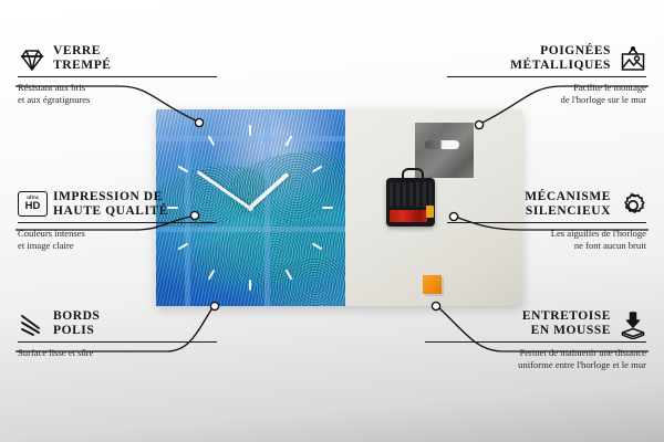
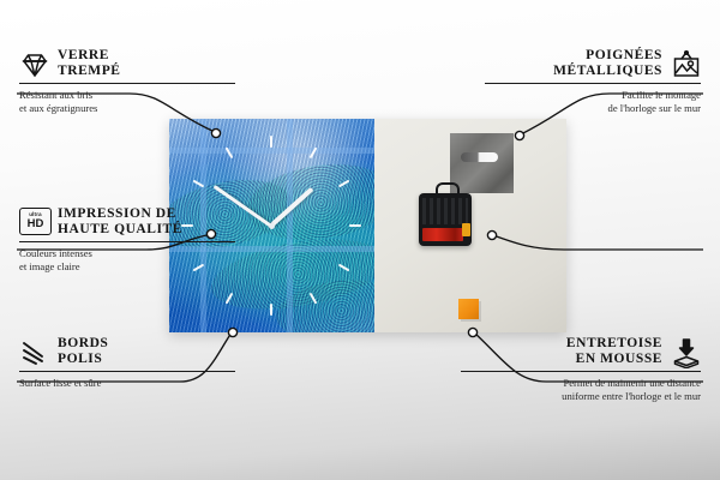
  VERRE
  TREMPÉ
  Résistant aux bris
  et aux égratignures
  HD
  IMPRESSION DE
  HAUTE QUALITÉ
  Couleurs intenses
  et image claire
  BORDS
  POLIS
  Surface lisse et sûre
  POIGNÉES
  MÉTALLIQUES
  Facilite le montage
  de l'horloge sur le mur
- MÉCANISME
- SILENCIEUX
- Les aiguilles de l'horloge
- ne font aucun bruit
  ENTRETOISE
  EN MOUSSE
  Permet de maintenir une distance
  uniforme entre l'horloge et le mur
